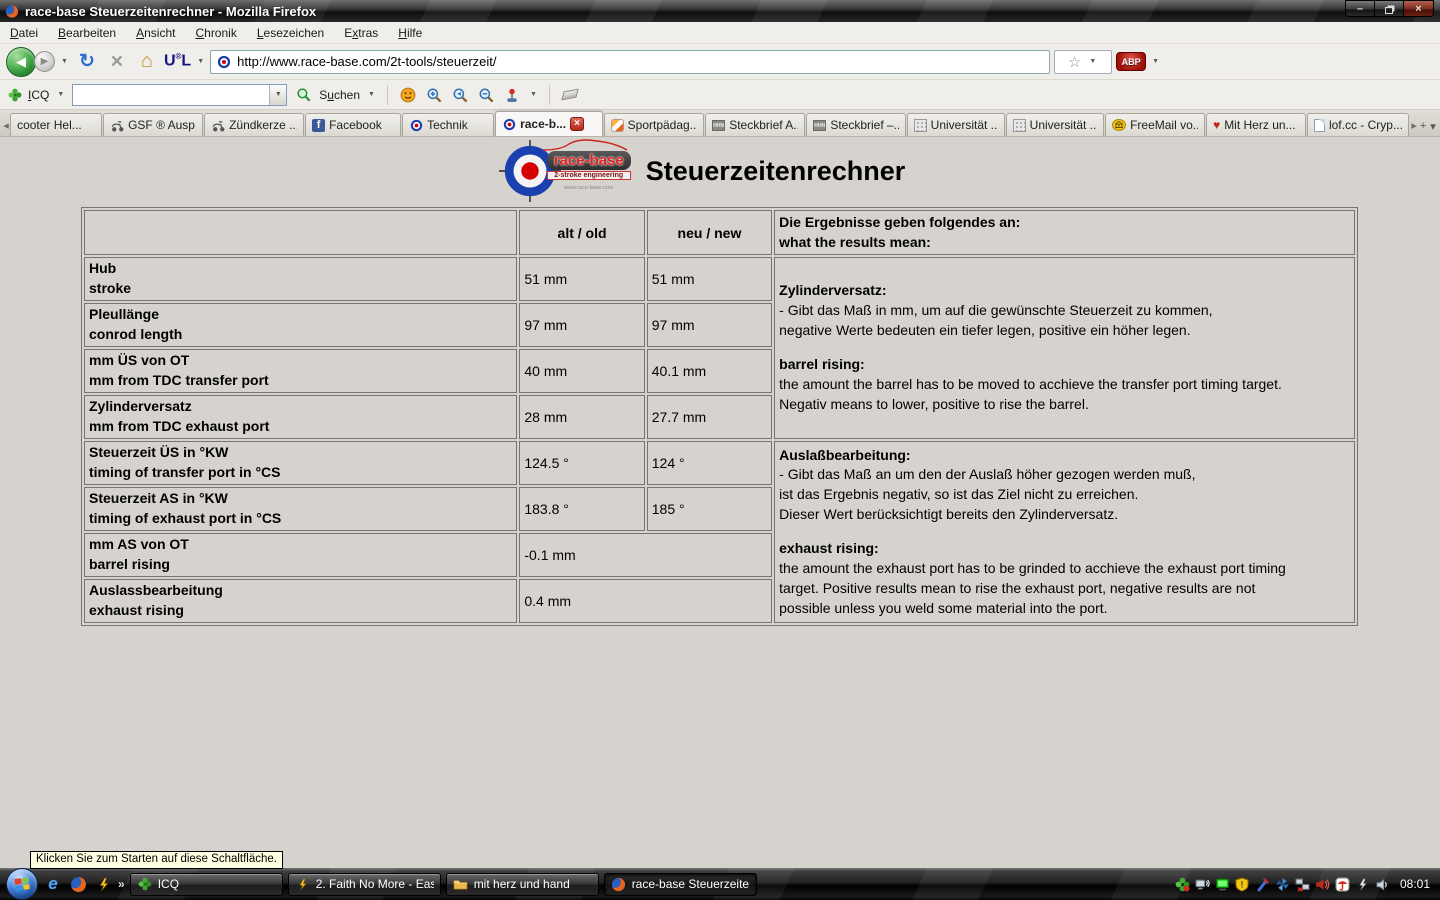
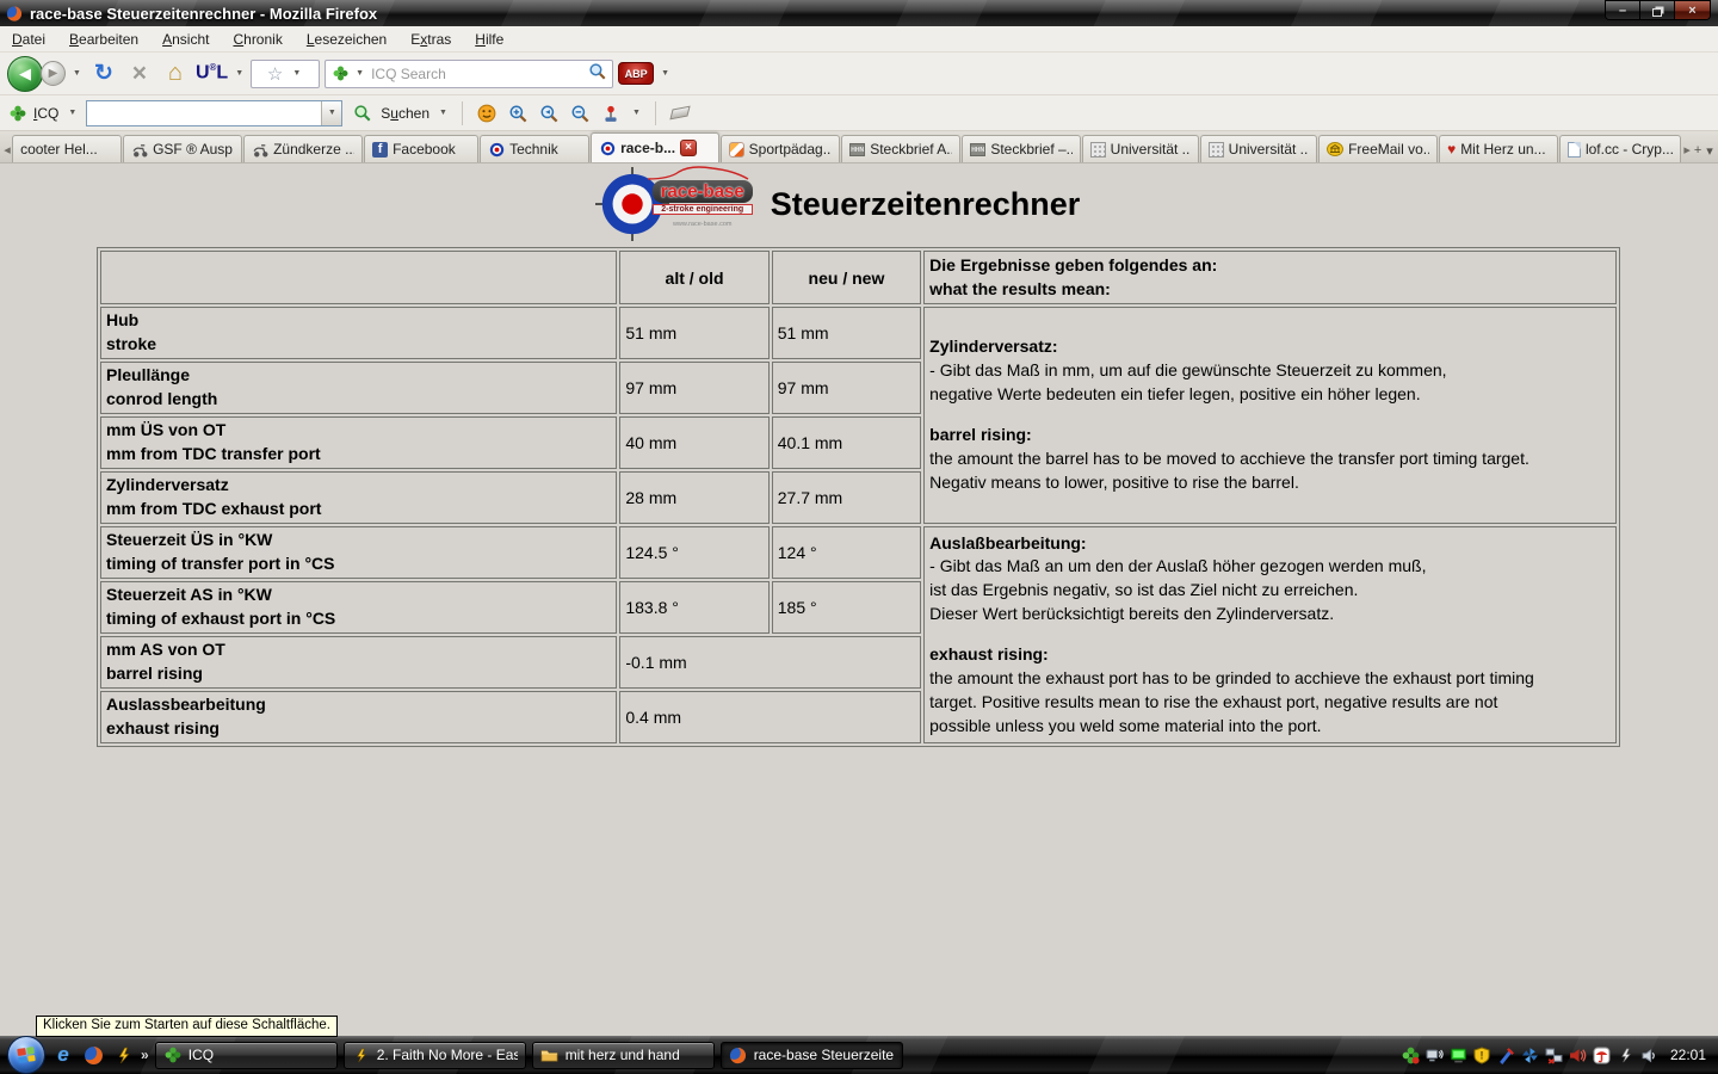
  –
  ×
  Datei
  Bearbeiten
  Ansicht
  Chronik
  Lesezeichen
  Extras
  Hilfe
  ◀
  ▶
  ↻
  ×
  ⌂
  U®L
- http://www.race-base.com/2t-tools/steuerzeit/
  ☆
+ ICQ Search
  ABP
  ICQ
  Suchen
  ◂
  cooter Hel...
  GSF ® Ausp
  Zündkerze ..
  f
  Facebook
  Technik
  race-b...
  ×
  Sportpädag..
  Steckbrief A.
  Steckbrief –..
  Universität ..
  Universität ..
  FreeMail vo..
  ♥
  Mit Herz un...
  lof.cc - Cryp...
  ▸
  +
  ▾
  race-base
  Steuerzeitenrechner
  	alt / old	neu / new	Die Ergebnisse geben folgendes an: what the results mean:
  Hubstroke	51 mm	51 mm	Zylinderversatz: - Gibt das Maß in mm, um auf die gewünschte Steuerzeit zu kommen, negative Werte bedeuten ein tiefer legen, positive ein höher legen. barrel rising: the amount the barrel has to be moved to acchieve the transfer port timing target. Negativ means to lower, positive to rise the barrel.
  Pleullängeconrod length	97 mm	97 mm
  mm ÜS von OTmm from TDC transfer port	40 mm	40.1 mm
  Zylinderversatzmm from TDC exhaust port	28 mm	27.7 mm
  Steuerzeit ÜS in °KWtiming of transfer port in °CS	124.5 °	124 °	Auslaßbearbeitung: - Gibt das Maß an um den der Auslaß höher gezogen werden muß, ist das Ergebnis negativ, so ist das Ziel nicht zu erreichen. Dieser Wert berücksichtigt bereits den Zylinderversatz. exhaust rising: the amount the exhaust port has to be grinded to acchieve the exhaust port timing target. Positive results mean to rise the exhaust port, negative results are not possible unless you weld some material into the port.
  Steuerzeit AS in °KWtiming of exhaust port in °CS	183.8 °	185 °
  mm AS von OTbarrel rising	-0.1 mm
  Auslassbearbeitungexhaust rising	0.4 mm
  Klicken Sie zum Starten auf diese Schaltfläche.
  e
  »
  ICQ
  2. Faith No More - Eas
  mit herz und hand
  race-base Steuerzeite
  !
- 08:01
+ 22:01
